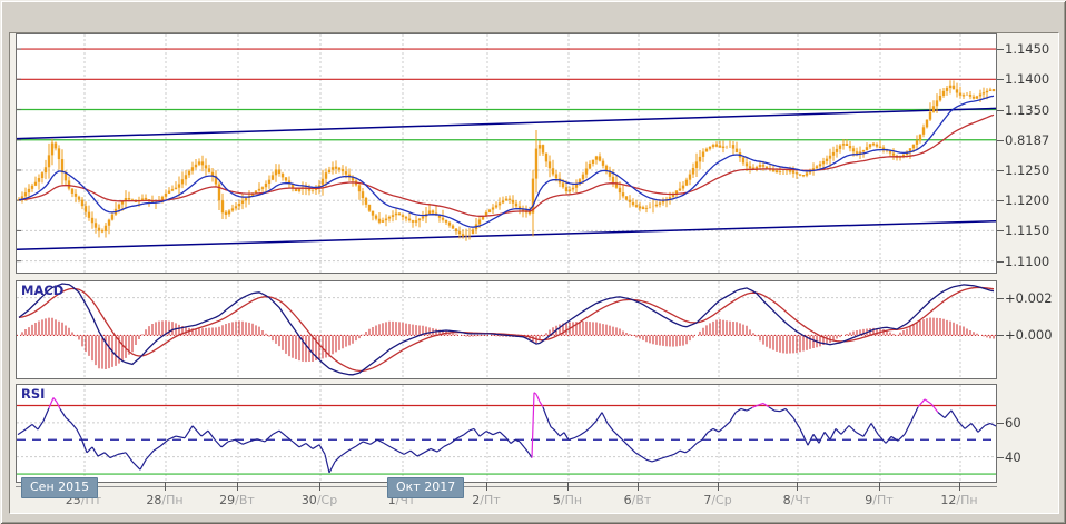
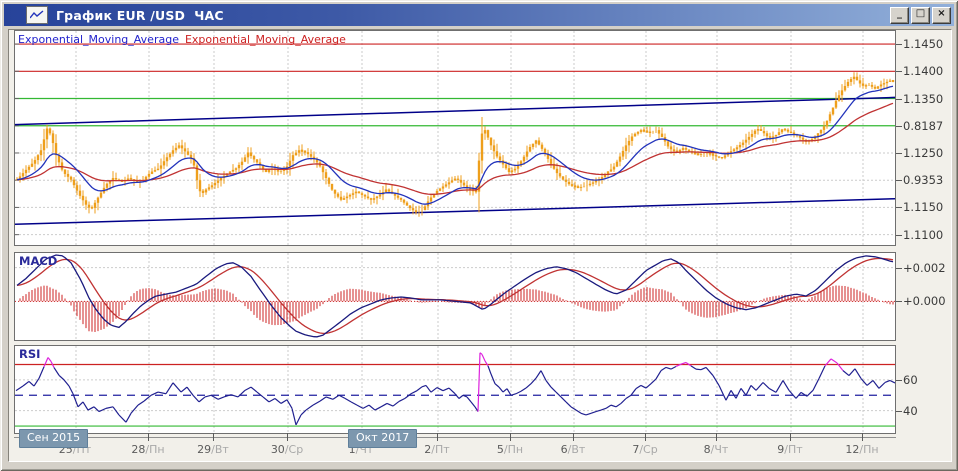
+ График EUR /USD ЧАС
+ _
+ □
+ ×
+ Exponential_Moving_Average Exponential_Moving_Average
  MACD
  RSI
  1.1450
  1.1400
  1.1350
  0.8187
  1.1250
- 1.1200
+ 0.9353
  1.1150
  1.1100
  +0.002
  +0.000
  60
  40
  25/Пт
  28/Пн
  29/Вт
  30/Ср
  1/Чт
  2/Пт
  5/Пн
  6/Вт
  7/Ср
  8/Чт
  9/Пт
  12/Пн
  Сен 2015
  Окт 2017
